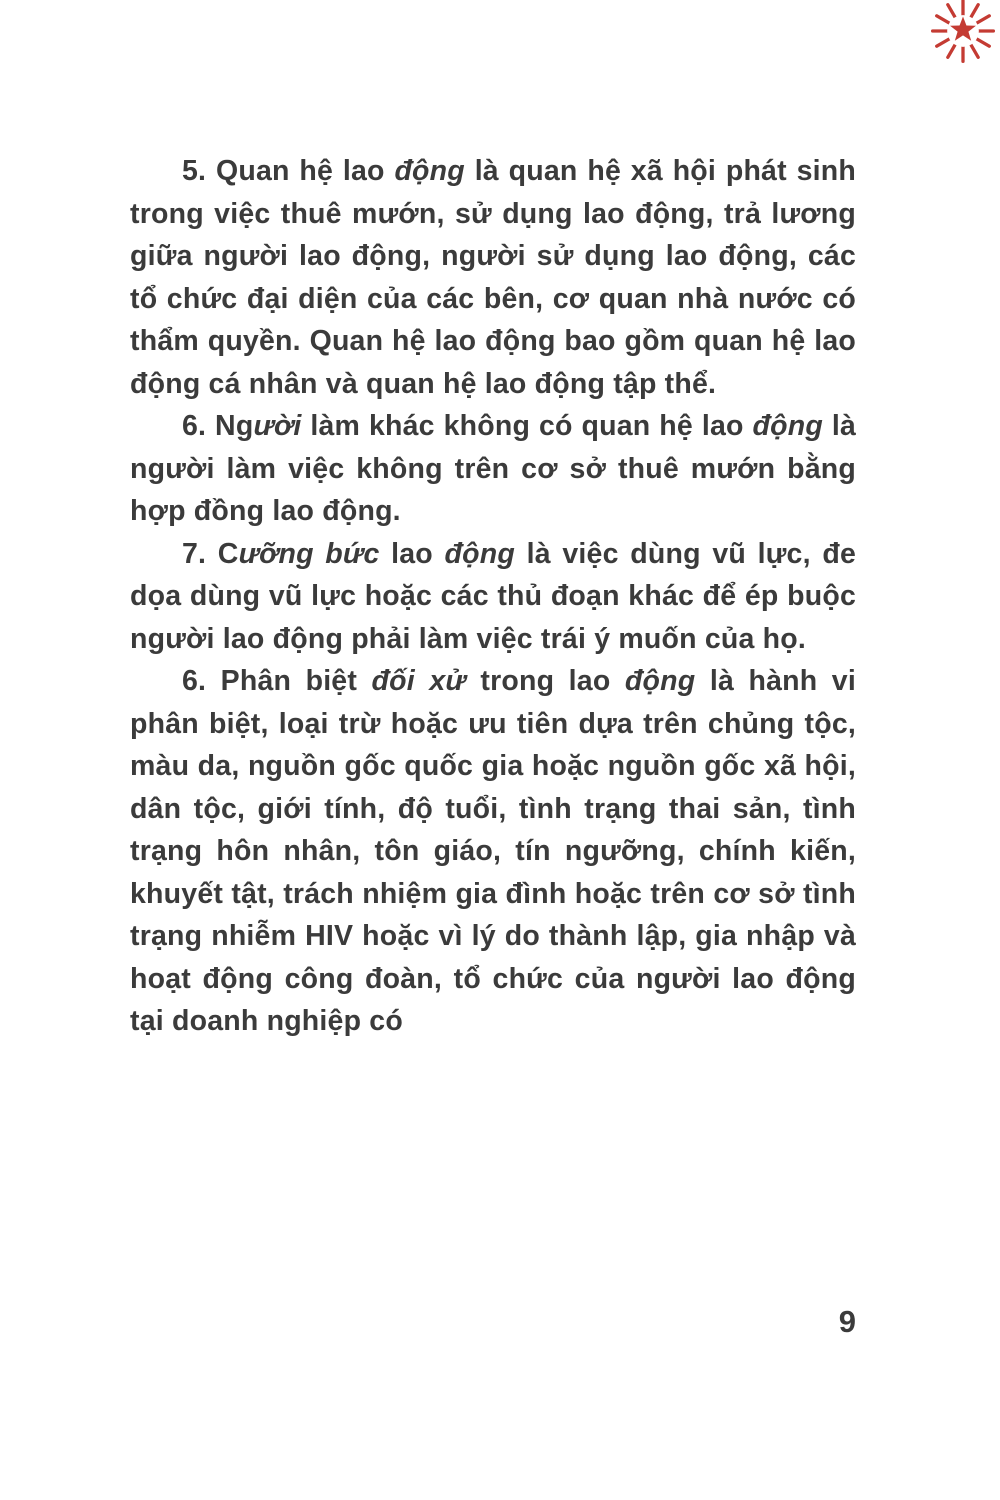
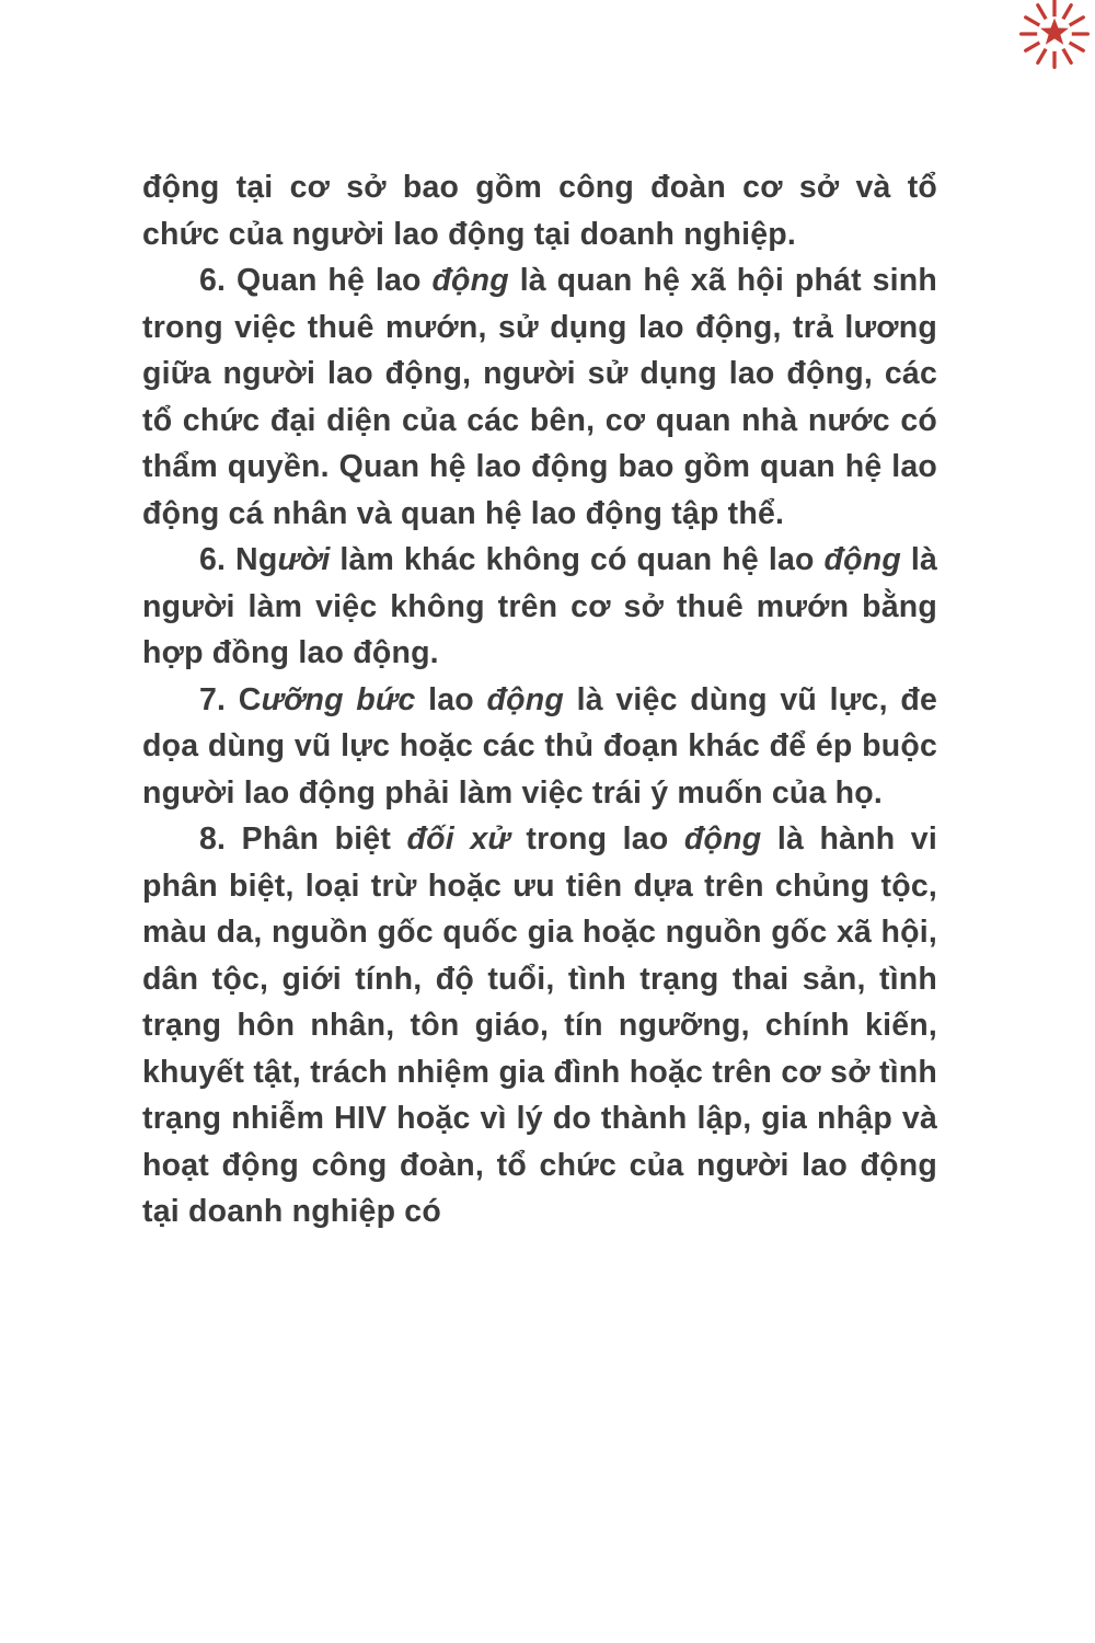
+ động tại cơ sở bao gồm công đoàn cơ sở và tổ chức của người lao động tại doanh nghiệp.
- 5. Quan hệ lao động là quan hệ xã hội phát sinh trong việc thuê mướn, sử dụng lao động, trả lương giữa người lao động, người sử dụng lao động, các tổ chức đại diện của các bên, cơ quan nhà nước có thẩm quyền. Quan hệ lao động bao gồm quan hệ lao động cá nhân và quan hệ lao động tập thể.
+ 6. Quan hệ lao động là quan hệ xã hội phát sinh trong việc thuê mướn, sử dụng lao động, trả lương giữa người lao động, người sử dụng lao động, các tổ chức đại diện của các bên, cơ quan nhà nước có thẩm quyền. Quan hệ lao động bao gồm quan hệ lao động cá nhân và quan hệ lao động tập thể.
  6. Người làm khác không có quan hệ lao động là người làm việc không trên cơ sở thuê mướn bằng hợp đồng lao động.
  7. Cưỡng bức lao động là việc dùng vũ lực, đe dọa dùng vũ lực hoặc các thủ đoạn khác để ép buộc người lao động phải làm việc trái ý muốn của họ.
- 6. Phân biệt đối xử trong lao động là hành vi phân biệt, loại trừ hoặc ưu tiên dựa trên chủng tộc, màu da, nguồn gốc quốc gia hoặc nguồn gốc xã hội, dân tộc, giới tính, độ tuổi, tình trạng thai sản, tình trạng hôn nhân, tôn giáo, tín ngưỡng, chính kiến, khuyết tật, trách nhiệm gia đình hoặc trên cơ sở tình trạng nhiễm HIV hoặc vì lý do thành lập, gia nhập và hoạt động công đoàn, tổ chức của người lao động tại doanh nghiệp có
+ 8. Phân biệt đối xử trong lao động là hành vi phân biệt, loại trừ hoặc ưu tiên dựa trên chủng tộc, màu da, nguồn gốc quốc gia hoặc nguồn gốc xã hội, dân tộc, giới tính, độ tuổi, tình trạng thai sản, tình trạng hôn nhân, tôn giáo, tín ngưỡng, chính kiến, khuyết tật, trách nhiệm gia đình hoặc trên cơ sở tình trạng nhiễm HIV hoặc vì lý do thành lập, gia nhập và hoạt động công đoàn, tổ chức của người lao động tại doanh nghiệp có
- 9
